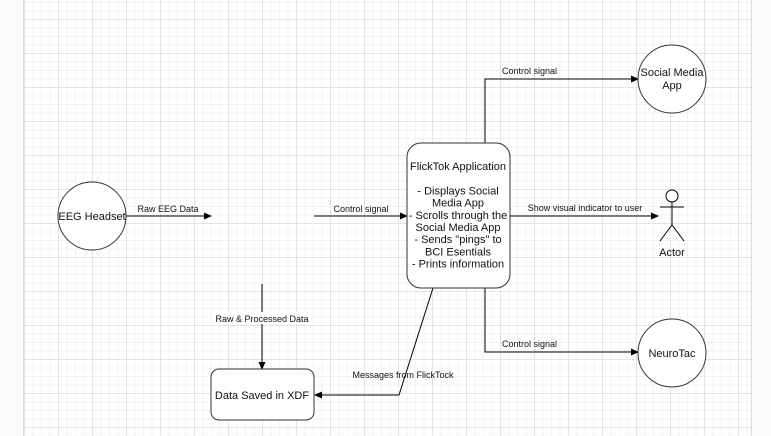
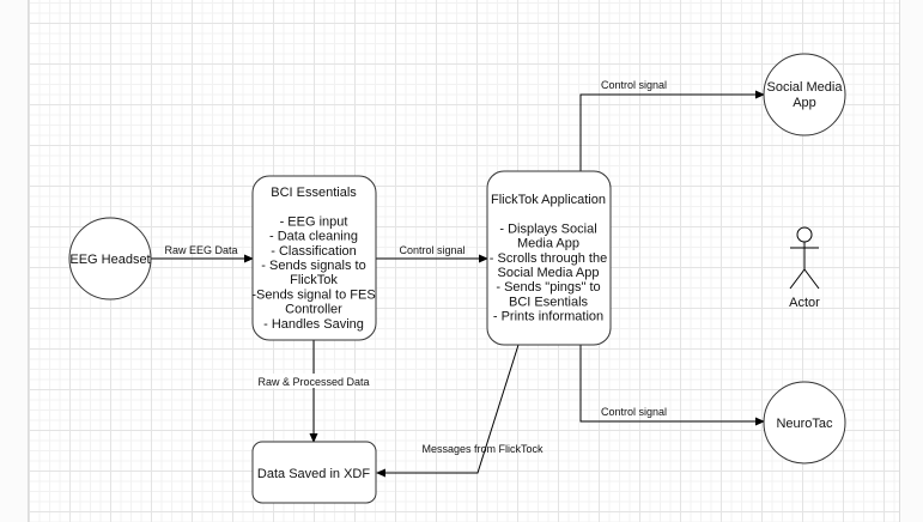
  Raw EEG Data
  Control signal
  Control signal
- Show visual indicator to user
  Control signal
  Raw & Processed Data
  Messages from FlickTock
  EEG Headset
+ BCI Essentials - EEG input - Data cleaning - Classification - Sends signals to FlickTok -Sends signal to FES Controller - Handles Saving
  FlickTok Application - Displays Social Media App - Scrolls through the Social Media App - Sends "pings" to BCI Esentials - Prints information
  Social Media App
  Actor
  NeuroTac
  Data Saved in XDF
